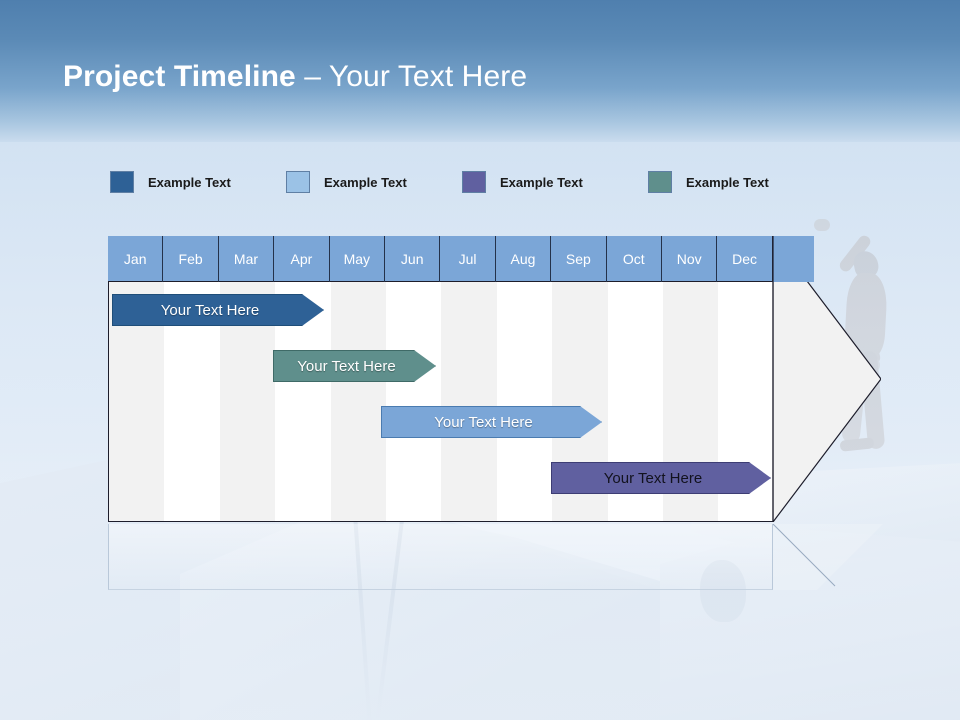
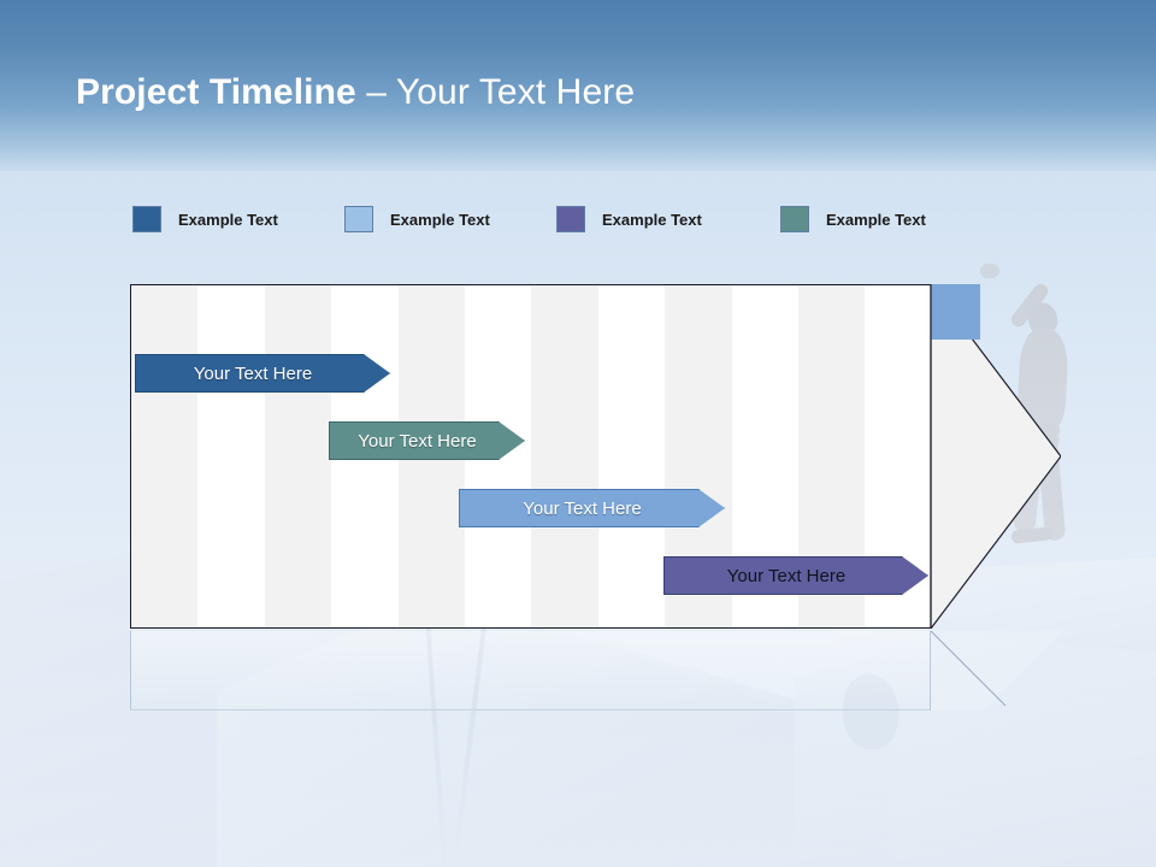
  Project Timeline – Your Text Here
  Example Text
  Example Text
  Example Text
  Example Text
- Jan
- Feb
- Mar
- Apr
- May
- Jun
- Jul
- Aug
- Sep
- Oct
- Nov
- Dec
  Your Text Here
  Your Text Here
  Your Text Here
  Your Text Here
